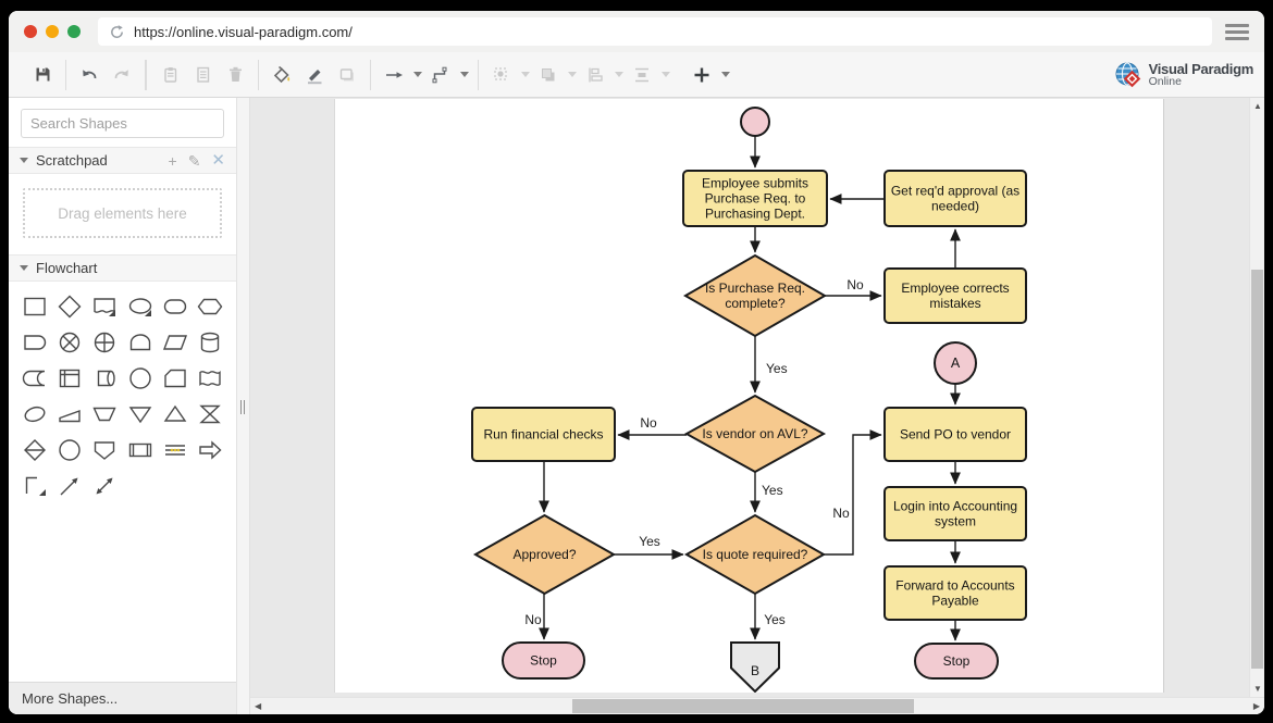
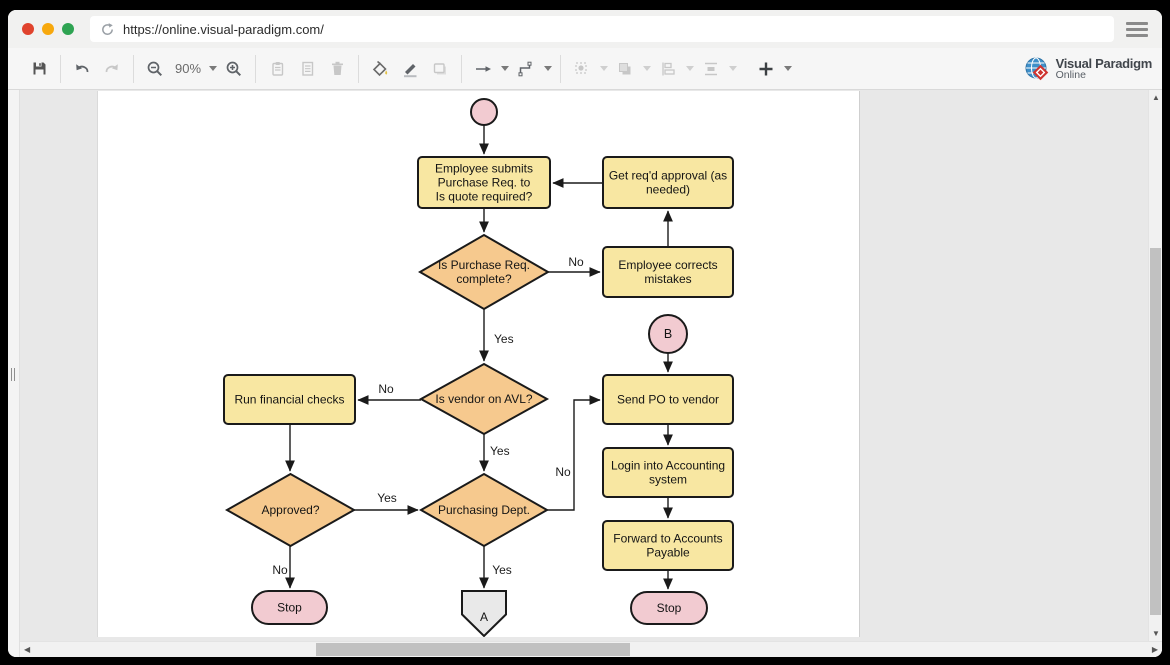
  https://online.visual-paradigm.com/
+ 90%
  Visual Paradigm
  Online
- Search Shapes
- Scratchpad
- +
- ✎
- ✕
- Drag elements here
- Flowchart
- More Shapes...
- Employee submits Purchase Req. to Purchasing Dept.
+ Employee submits Purchase Req. to Is quote required?
  Get req'd approval (as needed)
  Is Purchase Req. complete?
  Employee corrects mistakes
- A
+ B
  Run financial checks
  Is vendor on AVL?
  Send PO to vendor
  Login into Accounting system
  Forward to Accounts Payable
  Approved?
- Is quote required?
+ Purchasing Dept.
  Stop
- B
+ A
  Stop
  No
  Yes
  No
  Yes
  Yes
  No
  Yes
  No
  ▲
  ▼
  ◀
  ▶
